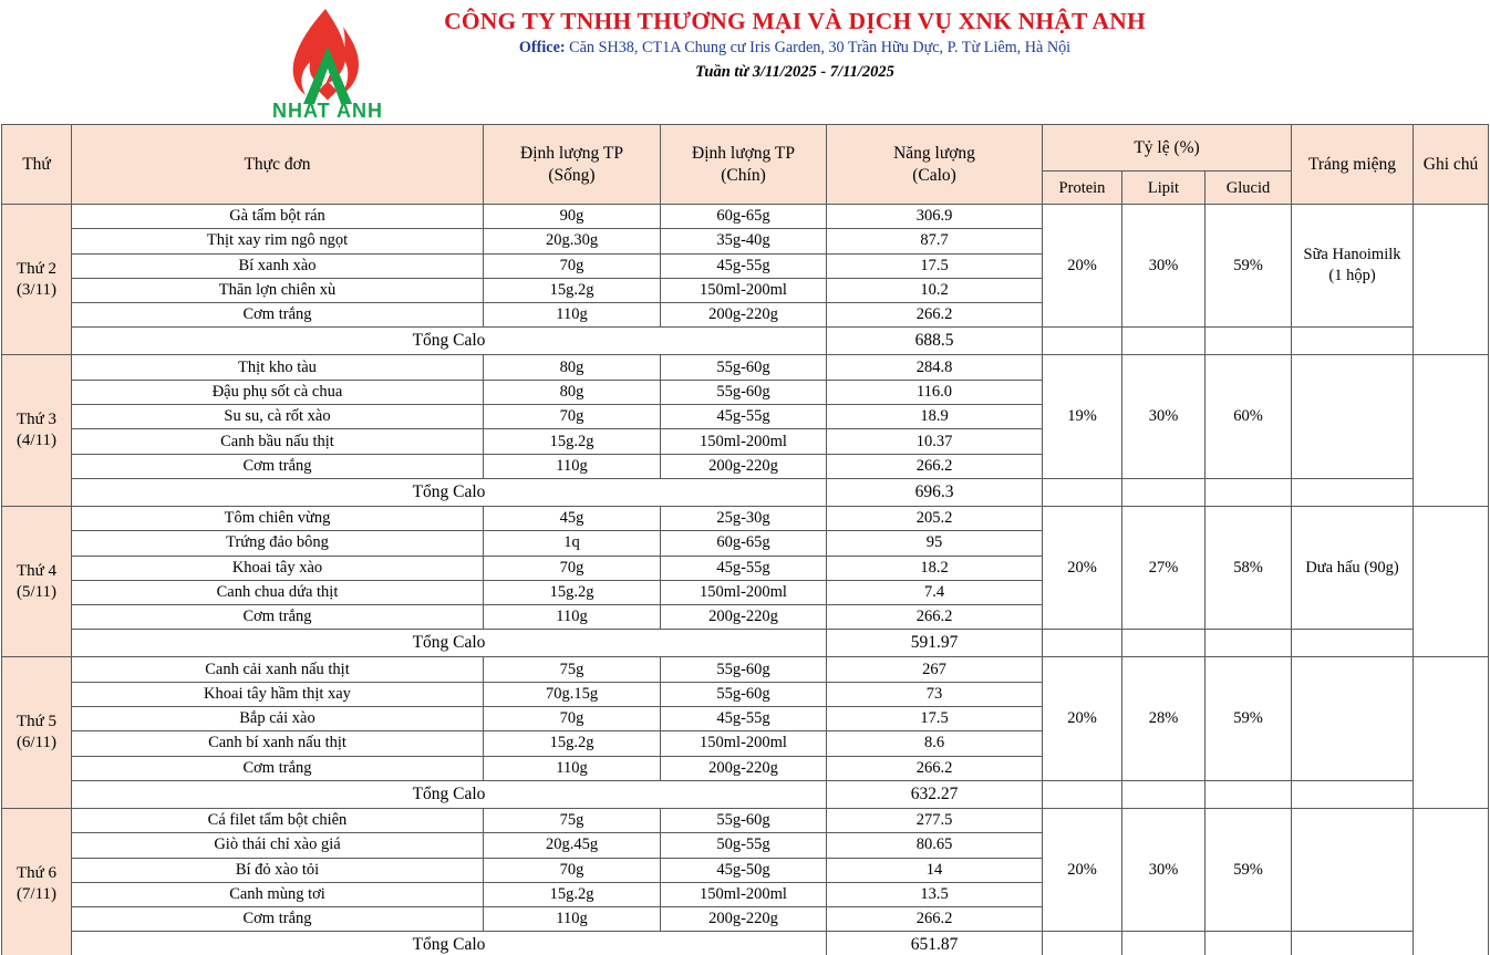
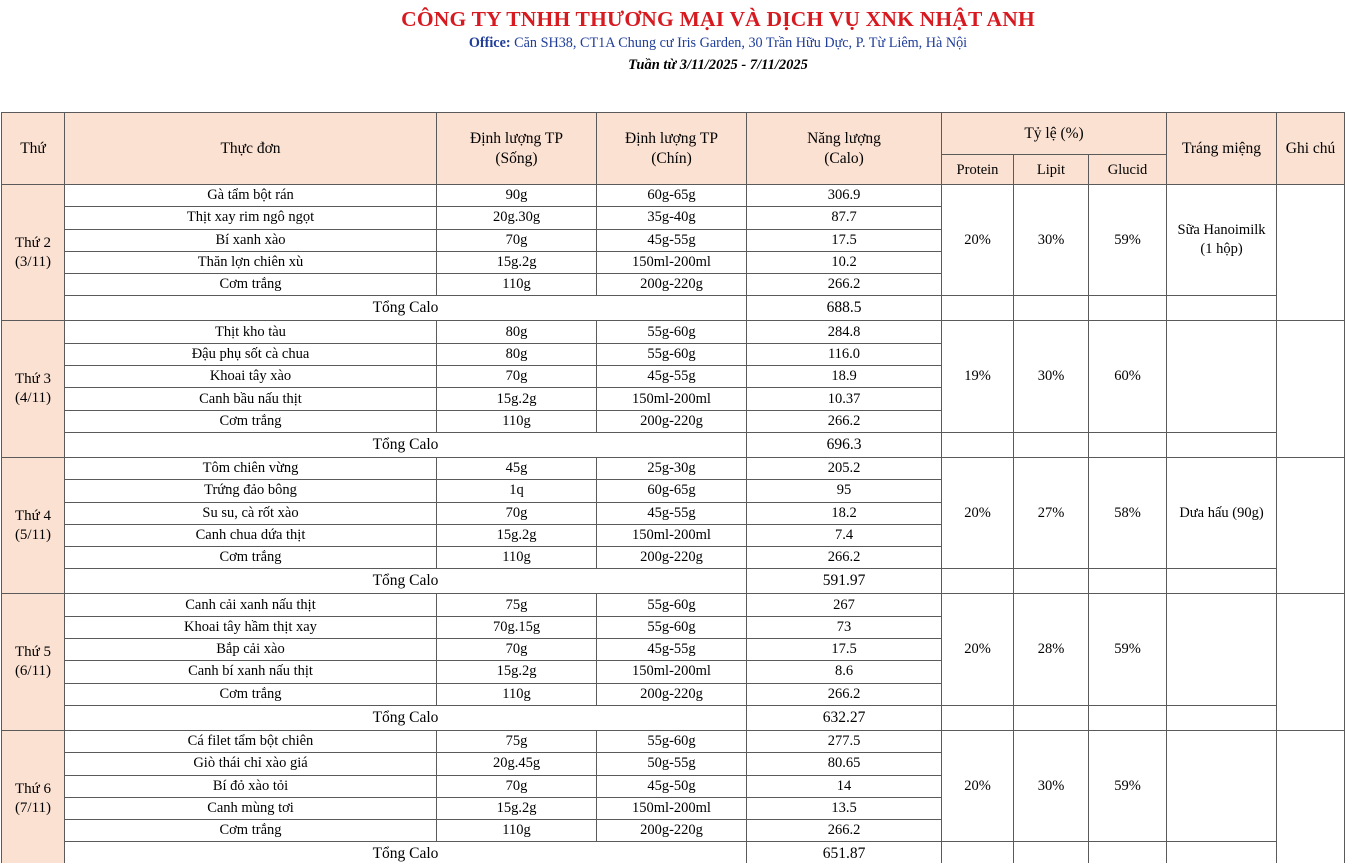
- NHAT ANH
  CÔNG TY TNHH THƯƠNG MẠI VÀ DỊCH VỤ XNK NHẬT ANH
  Office: Căn SH38, CT1A Chung cư Iris Garden, 30 Trần Hữu Dực, P. Từ Liêm, Hà Nội
  Tuần từ 3/11/2025 - 7/11/2025
  Thứ	Thực đơn	Định lượng TP (Sống)	Định lượng TP (Chín)	Năng lượng (Calo)	Tỷ lệ (%)	Tráng miệng	Ghi chú
  Protein	Lipit	Glucid
  Thứ 2(3/11)	Gà tẩm bột rán	90g	60g-65g	306.9	20%	30%	59%	Sữa Hanoimilk(1 hộp)
  Thịt xay rim ngô ngọt	20g.30g	35g-40g	87.7
  Bí xanh xào	70g	45g-55g	17.5
  Thăn lợn chiên xù	15g.2g	150ml-200ml	10.2
  Cơm trắng	110g	200g-220g	266.2
  Tổng Calo	688.5
  Thứ 3(4/11)	Thịt kho tàu	80g	55g-60g	284.8	19%	30%	60%
  Đậu phụ sốt cà chua	80g	55g-60g	116.0
- Su su, cà rốt xào	70g	45g-55g	18.9
+ Khoai tây xào	70g	45g-55g	18.9
  Canh bầu nấu thịt	15g.2g	150ml-200ml	10.37
  Cơm trắng	110g	200g-220g	266.2
  Tổng Calo	696.3
  Thứ 4(5/11)	Tôm chiên vừng	45g	25g-30g	205.2	20%	27%	58%	Dưa hấu (90g)
  Trứng đảo bông	1q	60g-65g	95
- Khoai tây xào	70g	45g-55g	18.2
+ Su su, cà rốt xào	70g	45g-55g	18.2
  Canh chua dứa thịt	15g.2g	150ml-200ml	7.4
  Cơm trắng	110g	200g-220g	266.2
  Tổng Calo	591.97
  Thứ 5(6/11)	Canh cải xanh nấu thịt	75g	55g-60g	267	20%	28%	59%
  Khoai tây hầm thịt xay	70g.15g	55g-60g	73
  Bắp cải xào	70g	45g-55g	17.5
  Canh bí xanh nấu thịt	15g.2g	150ml-200ml	8.6
  Cơm trắng	110g	200g-220g	266.2
  Tổng Calo	632.27
  Thứ 6(7/11)	Cá filet tẩm bột chiên	75g	55g-60g	277.5	20%	30%	59%
  Giò thái chỉ xào giá	20g.45g	50g-55g	80.65
  Bí đỏ xào tỏi	70g	45g-50g	14
  Canh mùng tơi	15g.2g	150ml-200ml	13.5
  Cơm trắng	110g	200g-220g	266.2
  Tổng Calo	651.87
